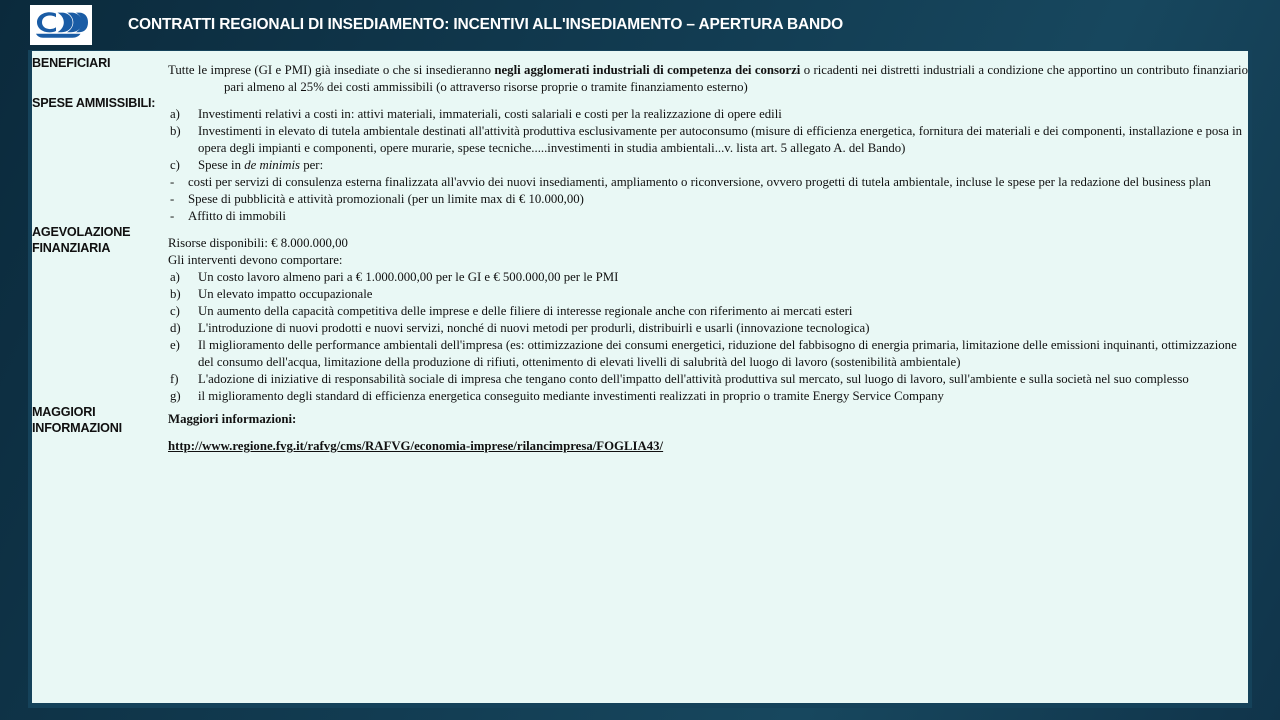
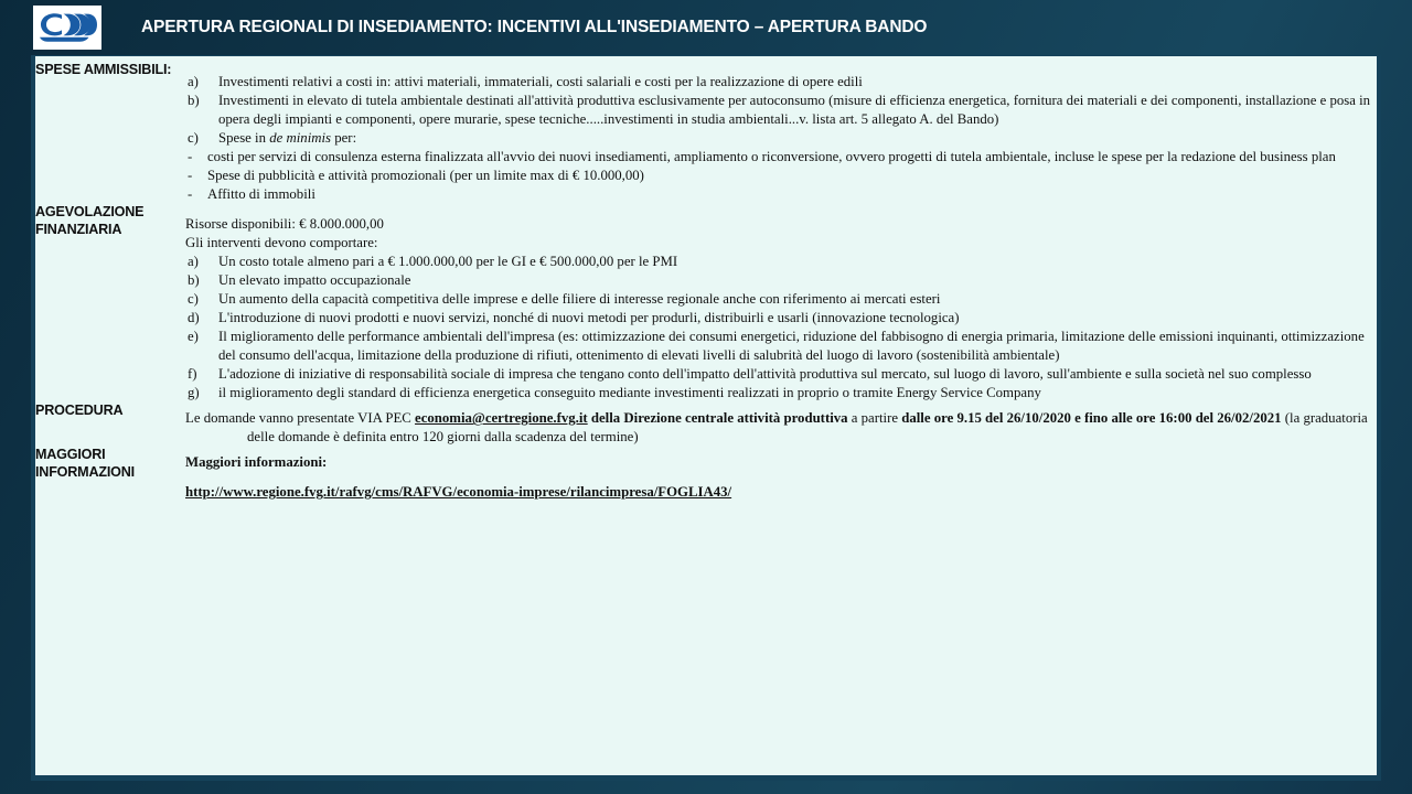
- CONTRATTI REGIONALI DI INSEDIAMENTO: INCENTIVI ALL'INSEDIAMENTO – APERTURA BANDO
+ APERTURA REGIONALI DI INSEDIAMENTO: INCENTIVI ALL'INSEDIAMENTO – APERTURA BANDO
- BENEFICIARI	Tutte le imprese (GI e PMI) già insediate o che si insedieranno negli agglomerati industriali di competenza dei consorzi o ricadenti nei distretti industriali a condizione che apportino un contributo finanziario pari almeno al 25% dei costi ammissibili (o attraverso risorse proprie o tramite finanziamento esterno)
  SPESE AMMISSIBILI:	a) Investimenti relativi a costi in: attivi materiali, immateriali, costi salariali e costi per la realizzazione di opere edili b) Investimenti in elevato di tutela ambientale destinati all'attività produttiva esclusivamente per autoconsumo (misure di efficienza energetica, fornitura dei materiali e dei componenti, installazione e posa in opera degli impianti e componenti, opere murarie, spese tecniche.....investimenti in studia ambientali...v. lista art. 5 allegato A. del Bando) c) Spese in de minimis per: - costi per servizi di consulenza esterna finalizzata all'avvio dei nuovi insediamenti, ampliamento o riconversione, ovvero progetti di tutela ambientale, incluse le spese per la redazione del business plan - Spese di pubblicità e attività promozionali (per un limite max di € 10.000,00) - Affitto di immobili
- AGEVOLAZIONE FINANZIARIA	Risorse disponibili: € 8.000.000,00 Gli interventi devono comportare: a) Un costo lavoro almeno pari a € 1.000.000,00 per le GI e € 500.000,00 per le PMI b) Un elevato impatto occupazionale c) Un aumento della capacità competitiva delle imprese e delle filiere di interesse regionale anche con riferimento ai mercati esteri d) L'introduzione di nuovi prodotti e nuovi servizi, nonché di nuovi metodi per produrli, distribuirli e usarli (innovazione tecnologica) e) Il miglioramento delle performance ambientali dell'impresa (es: ottimizzazione dei consumi energetici, riduzione del fabbisogno di energia primaria, limitazione delle emissioni inquinanti, ottimizzazione del consumo dell'acqua, limitazione della produzione di rifiuti, ottenimento di elevati livelli di salubrità del luogo di lavoro (sostenibilità ambientale) f) L'adozione di iniziative di responsabilità sociale di impresa che tengano conto dell'impatto dell'attività produttiva sul mercato, sul luogo di lavoro, sull'ambiente e sulla società nel suo complesso g) il miglioramento degli standard di efficienza energetica conseguito mediante investimenti realizzati in proprio o tramite Energy Service Company
+ AGEVOLAZIONE FINANZIARIA	Risorse disponibili: € 8.000.000,00 Gli interventi devono comportare: a) Un costo totale almeno pari a € 1.000.000,00 per le GI e € 500.000,00 per le PMI b) Un elevato impatto occupazionale c) Un aumento della capacità competitiva delle imprese e delle filiere di interesse regionale anche con riferimento ai mercati esteri d) L'introduzione di nuovi prodotti e nuovi servizi, nonché di nuovi metodi per produrli, distribuirli e usarli (innovazione tecnologica) e) Il miglioramento delle performance ambientali dell'impresa (es: ottimizzazione dei consumi energetici, riduzione del fabbisogno di energia primaria, limitazione delle emissioni inquinanti, ottimizzazione del consumo dell'acqua, limitazione della produzione di rifiuti, ottenimento di elevati livelli di salubrità del luogo di lavoro (sostenibilità ambientale) f) L'adozione di iniziative di responsabilità sociale di impresa che tengano conto dell'impatto dell'attività produttiva sul mercato, sul luogo di lavoro, sull'ambiente e sulla società nel suo complesso g) il miglioramento degli standard di efficienza energetica conseguito mediante investimenti realizzati in proprio o tramite Energy Service Company
+ PROCEDURA	Le domande vanno presentate VIA PEC economia@certregione.fvg.it della Direzione centrale attività produttiva a partire dalle ore 9.15 del 26/10/2020 e fino alle ore 16:00 del 26/02/2021 (la graduatoria delle domande è definita entro 120 giorni dalla scadenza del termine)
  MAGGIORI INFORMAZIONI	Maggiori informazioni: http://www.regione.fvg.it/rafvg/cms/RAFVG/economia-imprese/rilancimpresa/FOGLIA43/
